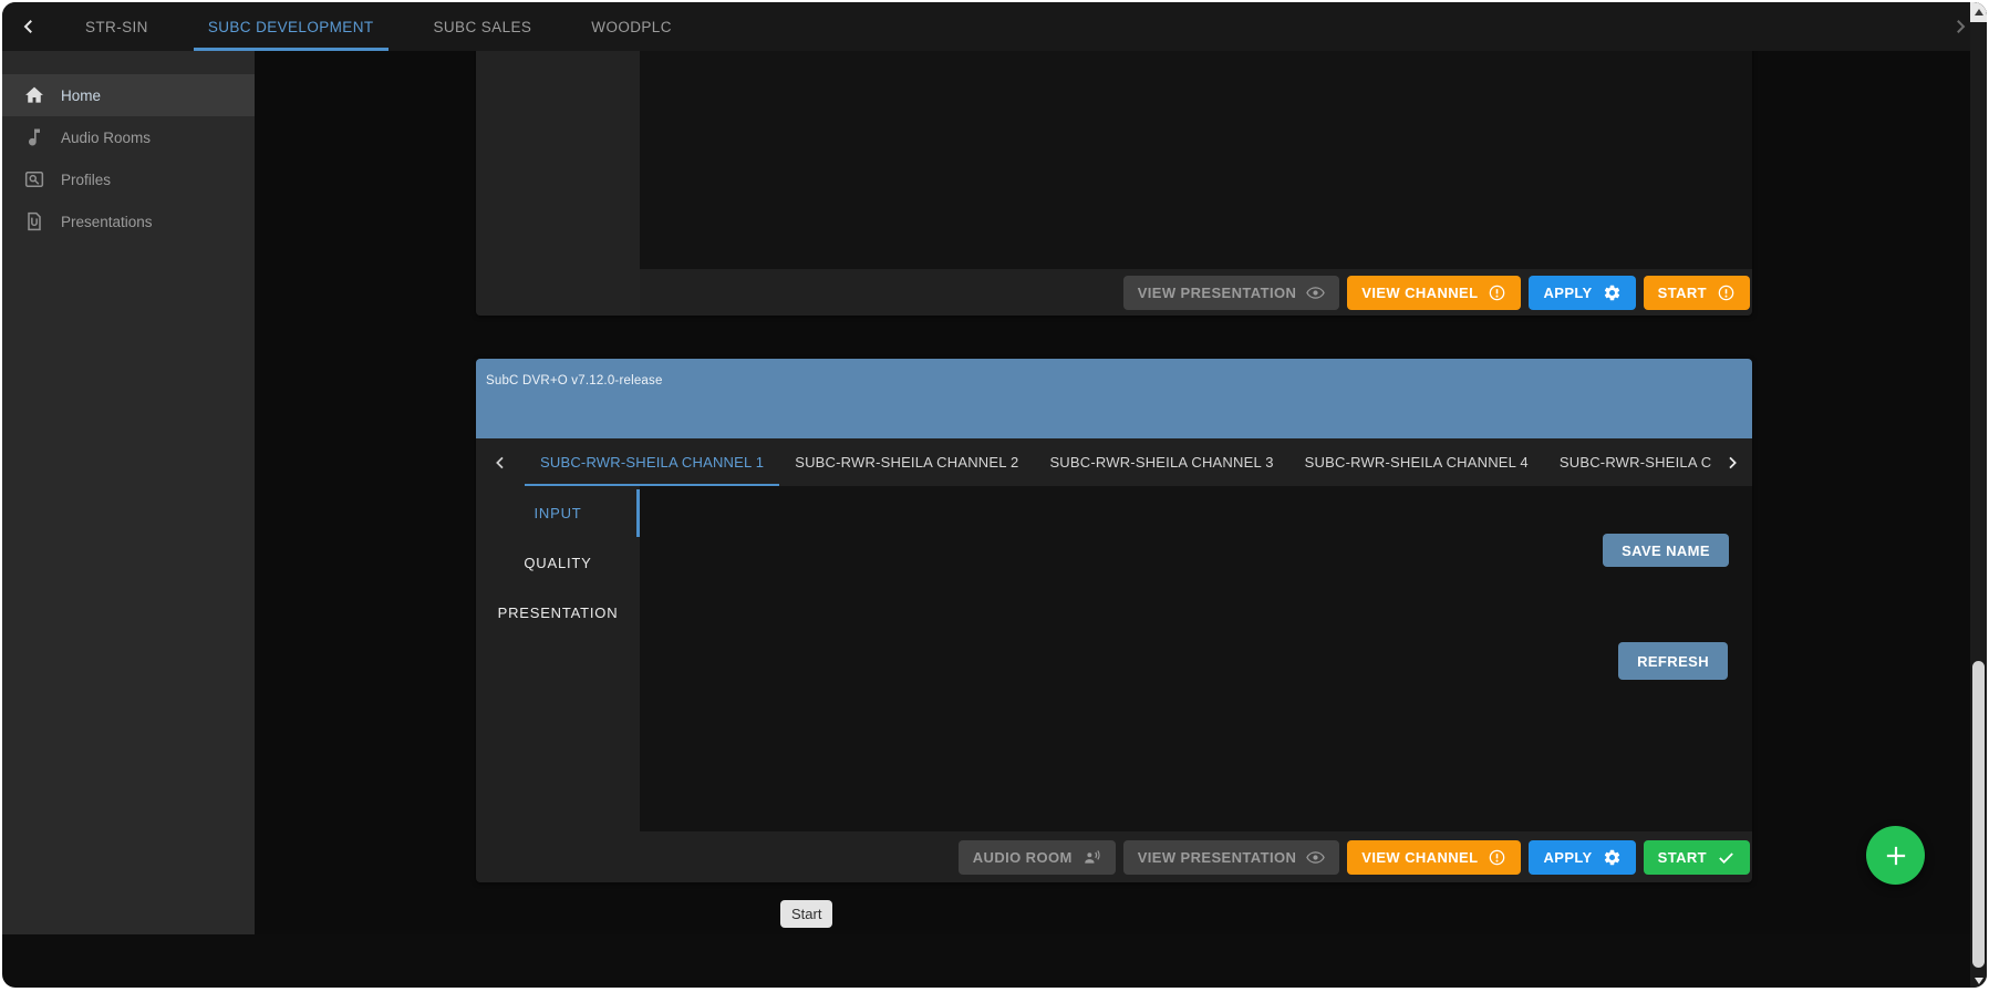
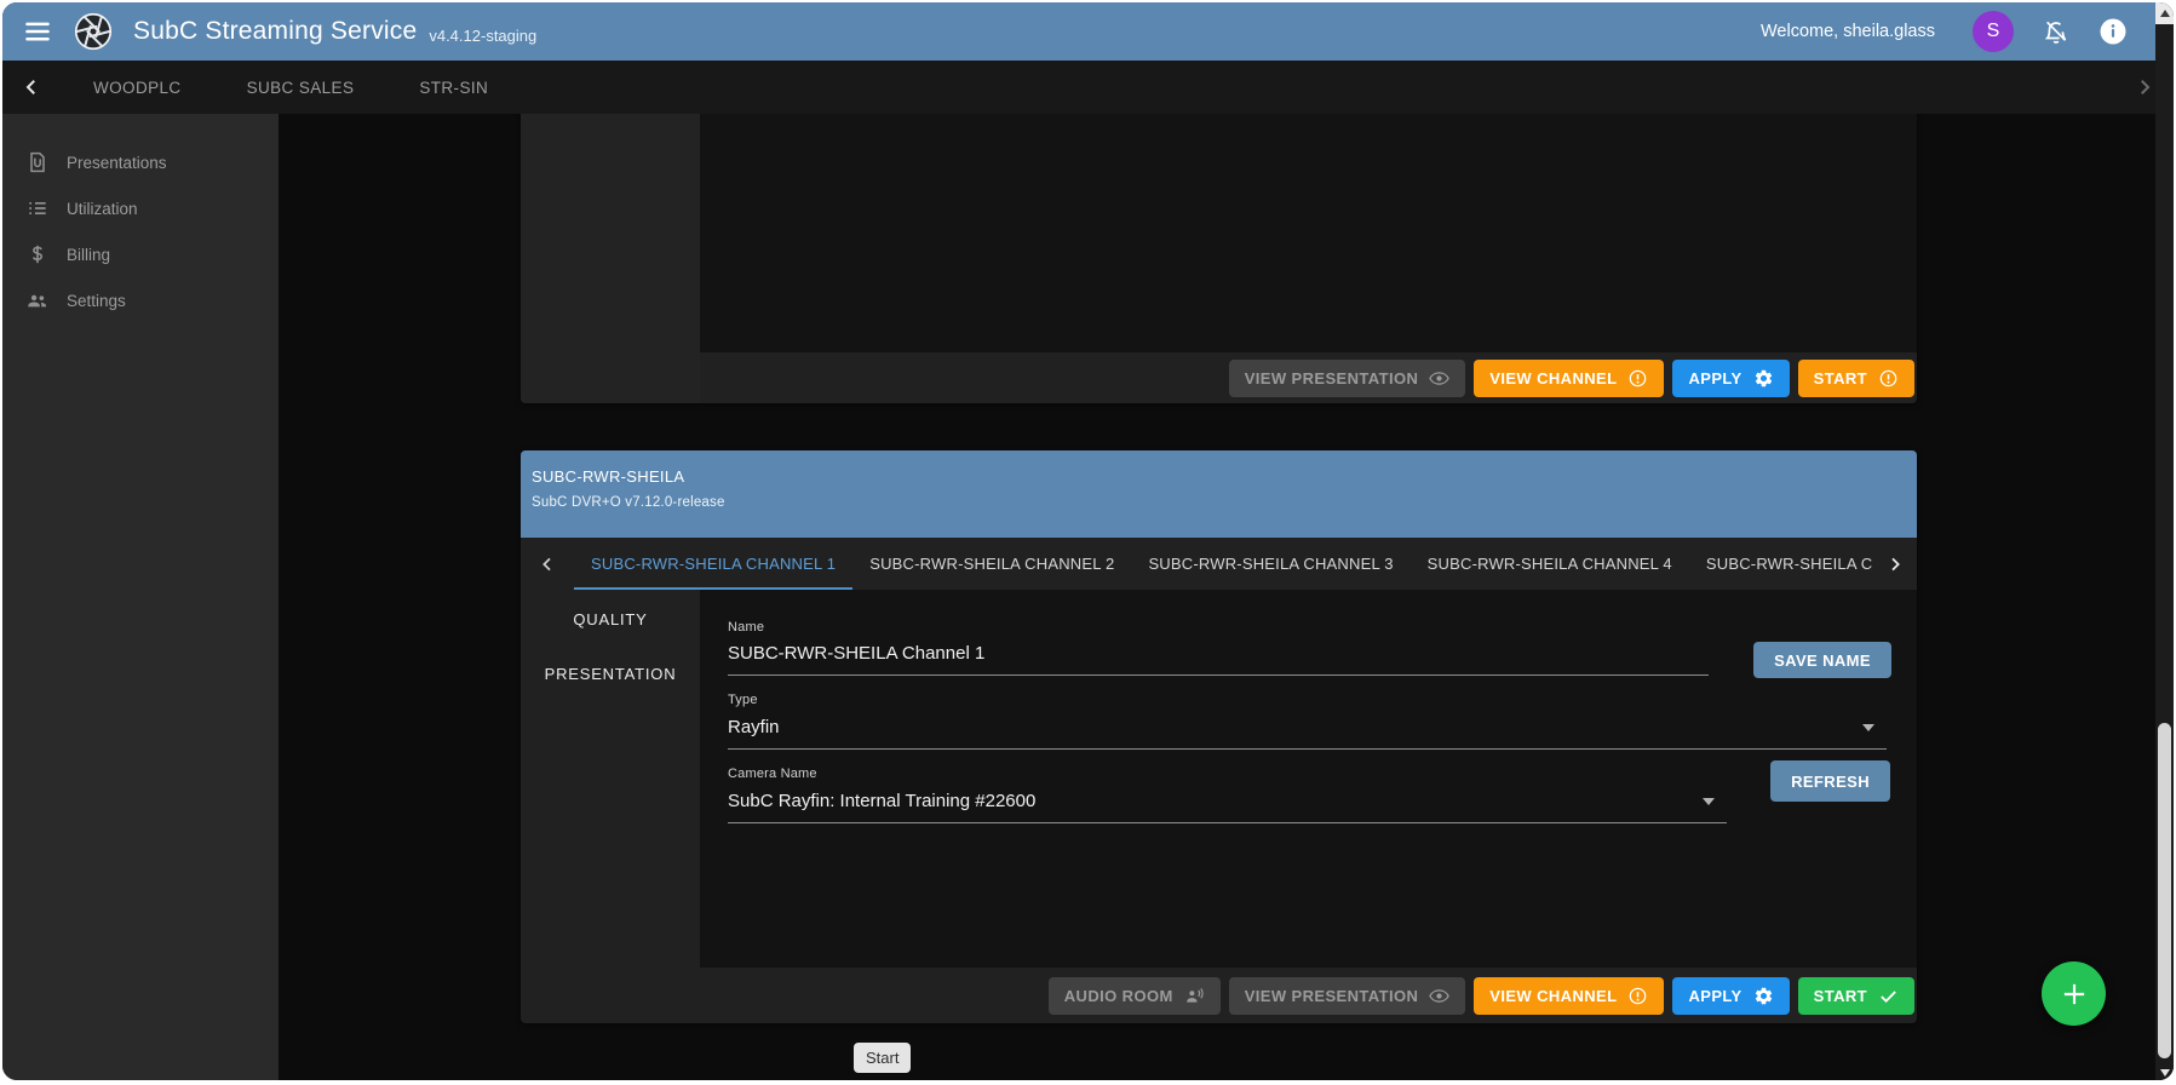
+ SubC Streaming Service
+ v4.4.12-staging
+ Welcome, sheila.glass
+ S
- STR-SIN
+ WOODPLC
- SUBC DEVELOPMENT
  SUBC SALES
- WOODPLC
+ STR-SIN
- Home
- Audio Rooms
- Profiles
  Presentations
+ Utilization
+ Billing
+ Settings
  VIEW PRESENTATION
  VIEW CHANNEL
  APPLY
  START
+ SUBC-RWR-SHEILA
  SubC DVR+O v7.12.0-release
  SUBC-RWR-SHEILA CHANNEL 1
  SUBC-RWR-SHEILA CHANNEL 2
  SUBC-RWR-SHEILA CHANNEL 3
  SUBC-RWR-SHEILA CHANNEL 4
- INPUT
  QUALITY
  PRESENTATION
+ Name
+ SUBC-RWR-SHEILA Channel 1
  SAVE NAME
+ Type
+ Rayfin
+ Camera Name
+ SubC Rayfin: Internal Training #22600
  REFRESH
  AUDIO ROOM
  VIEW PRESENTATION
  VIEW CHANNEL
  APPLY
  START
  Start
